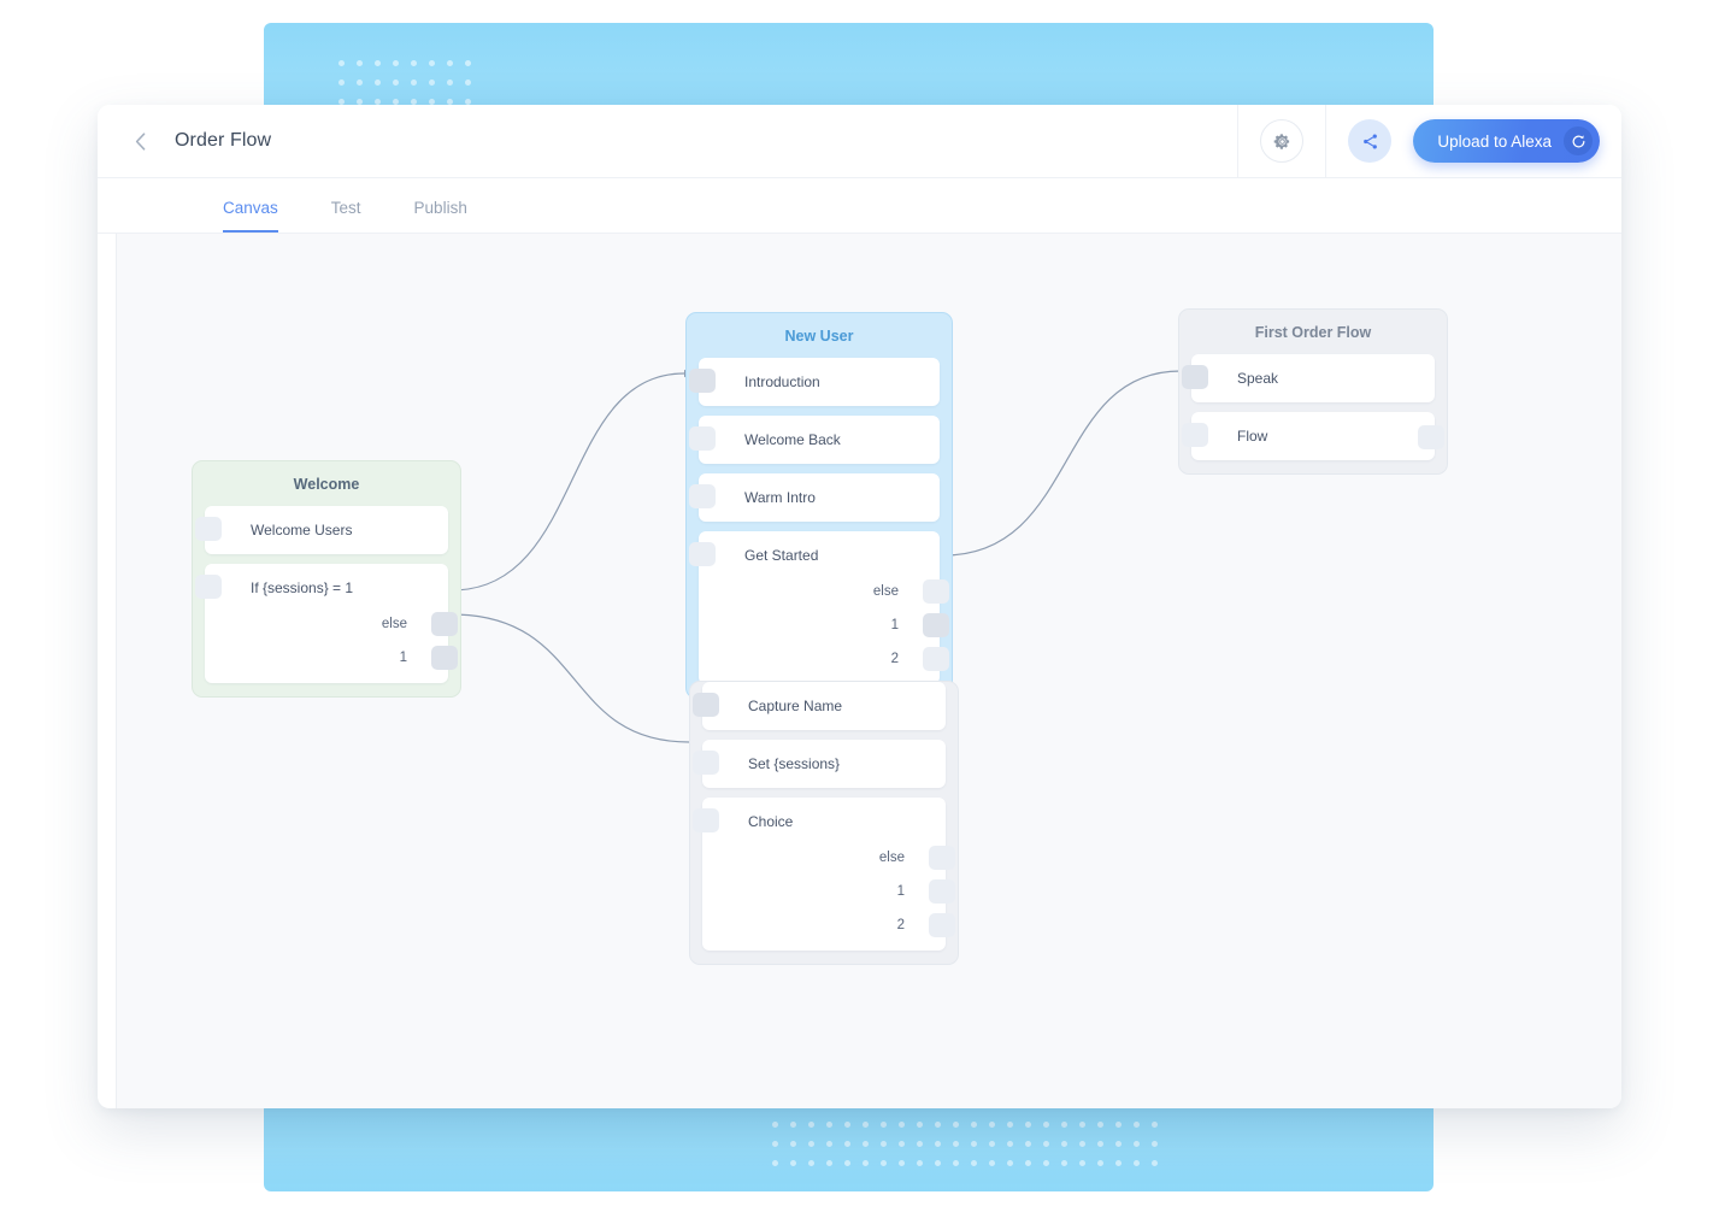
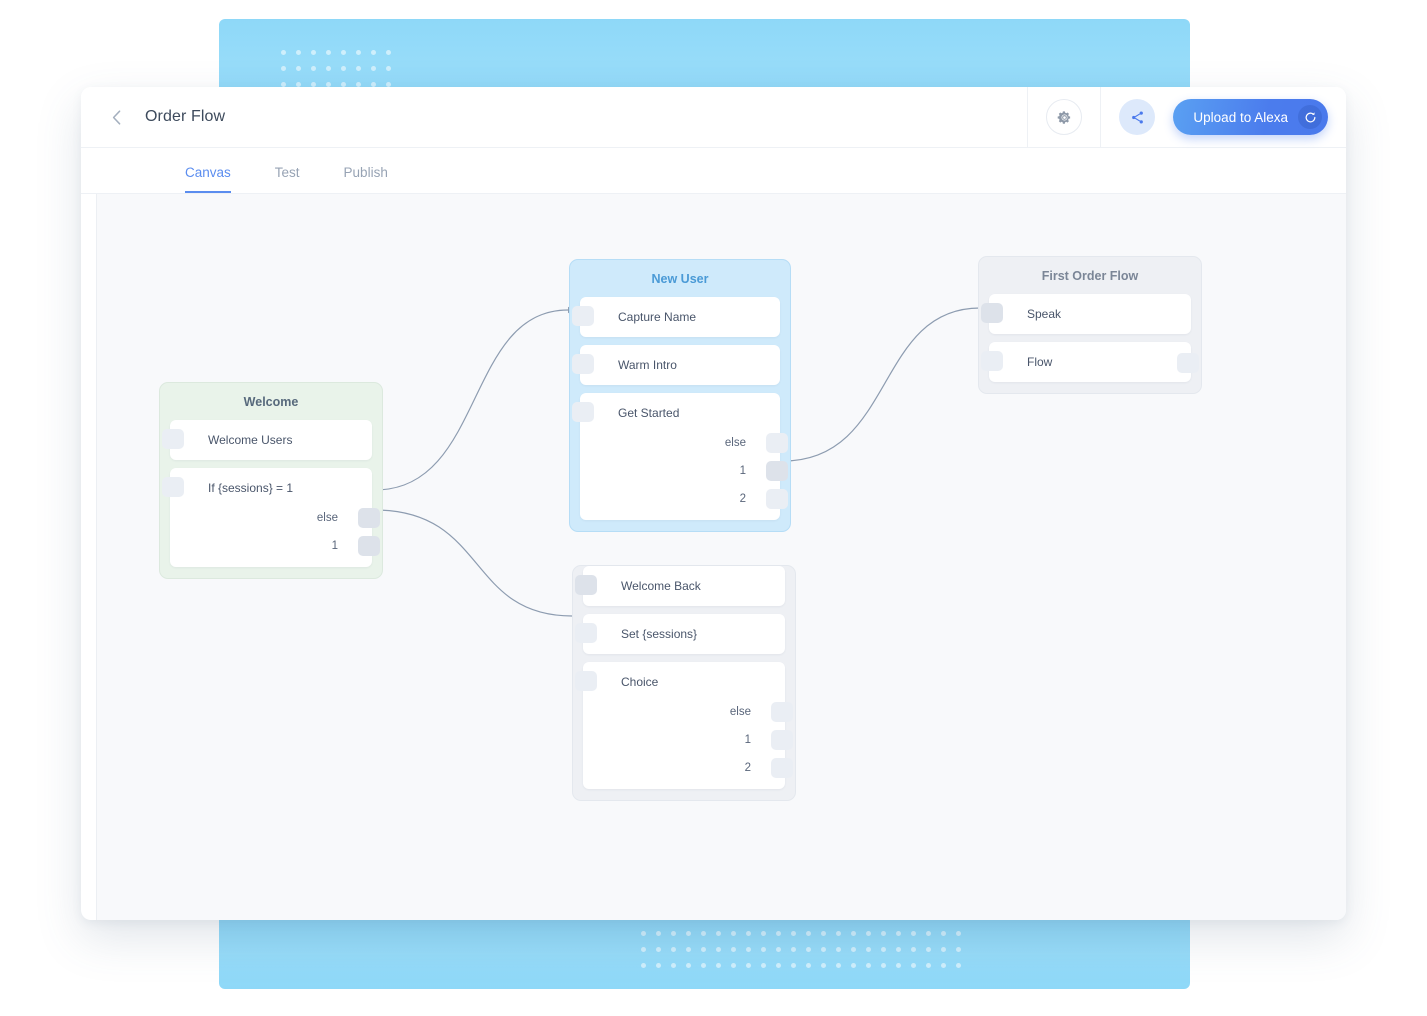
  Order Flow
  Upload to Alexa
  Canvas
  Test
  Publish
  Welcome
  Welcome Users
  If {sessions} = 1
  else
  1
  New User
- Introduction
- Welcome Back
+ Capture Name
  Warm Intro
  Get Started
  else
  1
  2
- Capture Name
+ Welcome Back
  Set {sessions}
  Choice
  else
  1
  2
  First Order Flow
  Speak
  Flow
